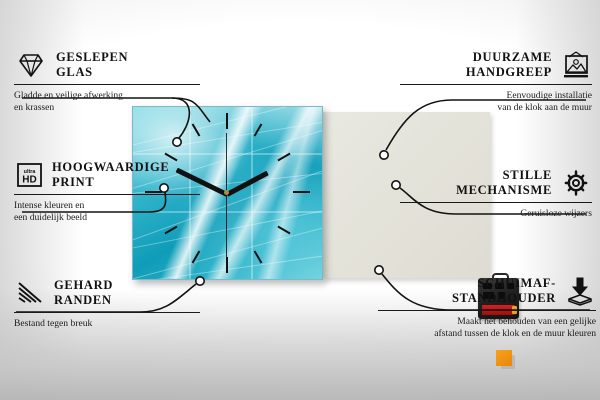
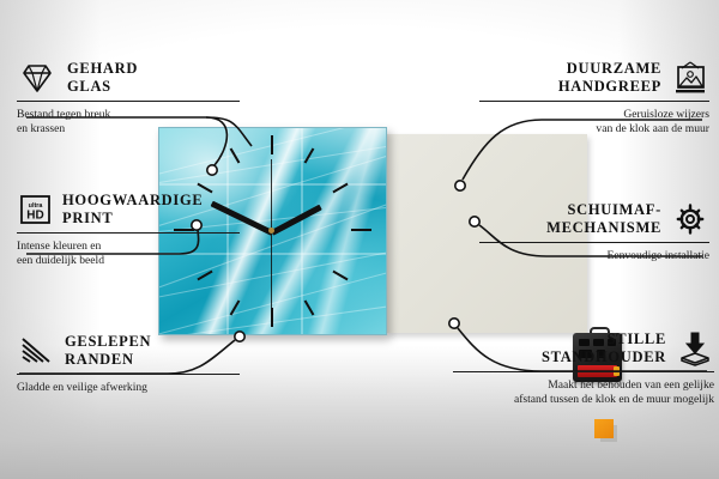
- GESLEPEN
+ GEHARD
  GLAS
- Gladde en veilige afwerking
+ Bestand tegen breuk
  en krassen
  HD
  HOOGWAARDIGE
  PRINT
  Intense kleuren en
  een duidelijk beeld
- GEHARD
+ GESLEPEN
  RANDEN
- Bestand tegen breuk
+ Gladde en veilige afwerking
  DUURZAME
  HANDGREEP
- Eenvoudige installatie
+ Geruisloze wijzers
  van de klok aan de muur
- STILLE
+ SCHUIMAF-
  MECHANISME
- Geruisloze wijzers
+ Eenvoudige installatie
- SCHUIMAF-
+ STILLE
  STANDHOUDER
  Maakt het behouden van een gelijke
- afstand tussen de klok en de muur kleuren
+ afstand tussen de klok en de muur mogelijk
